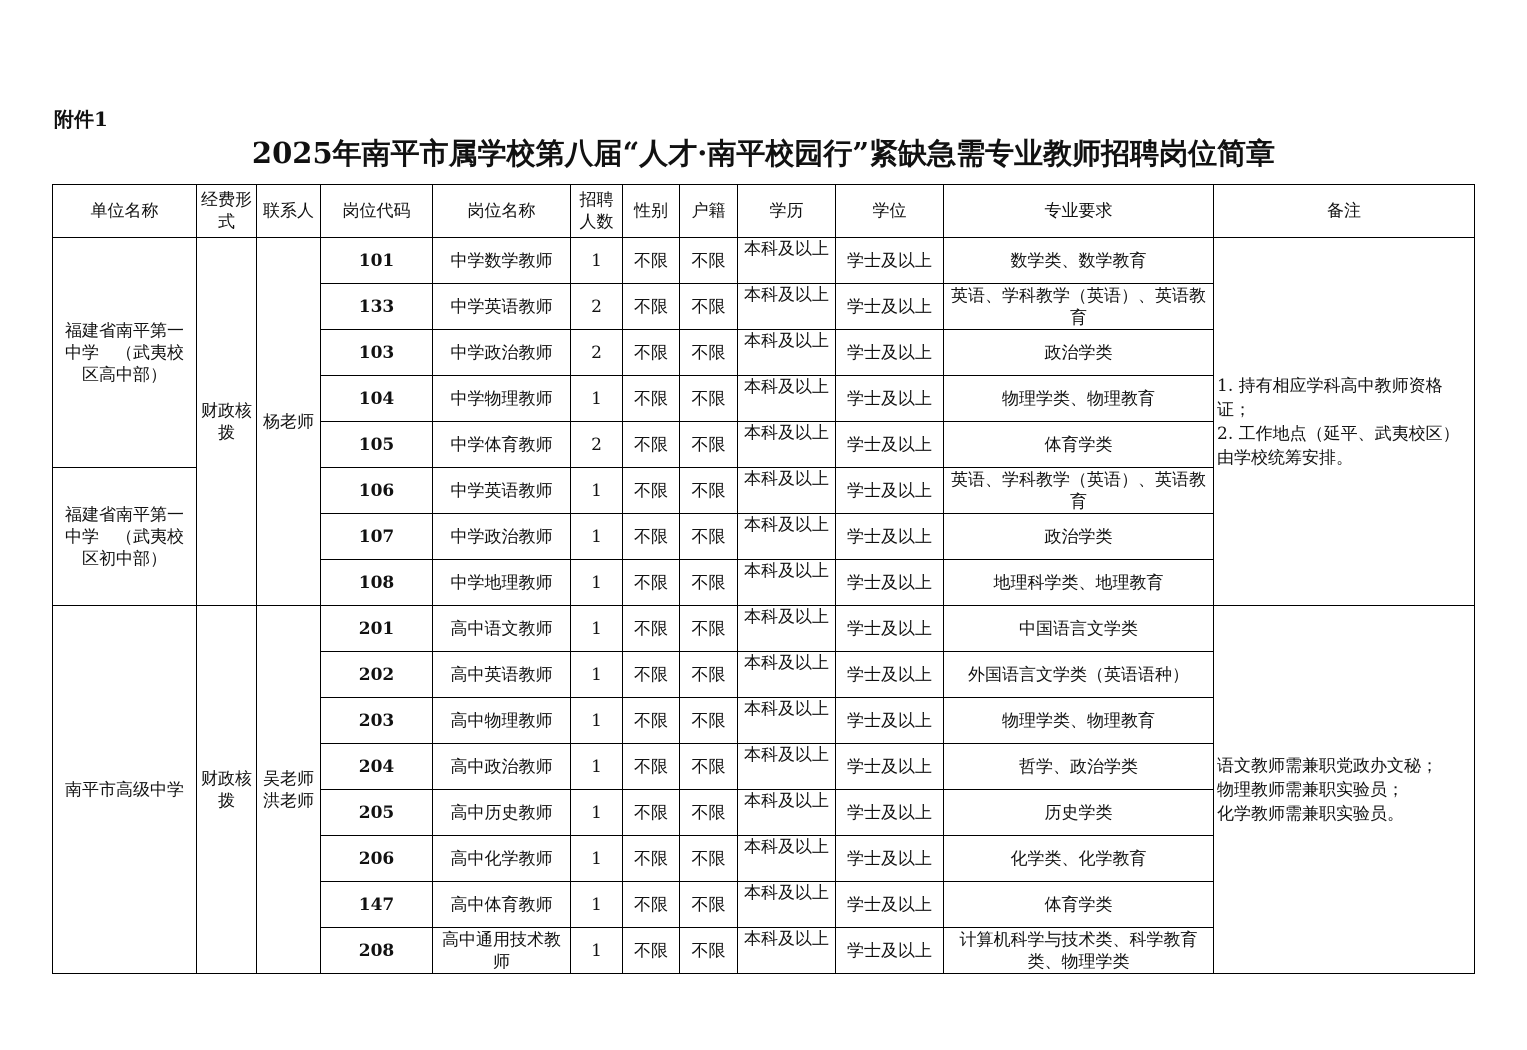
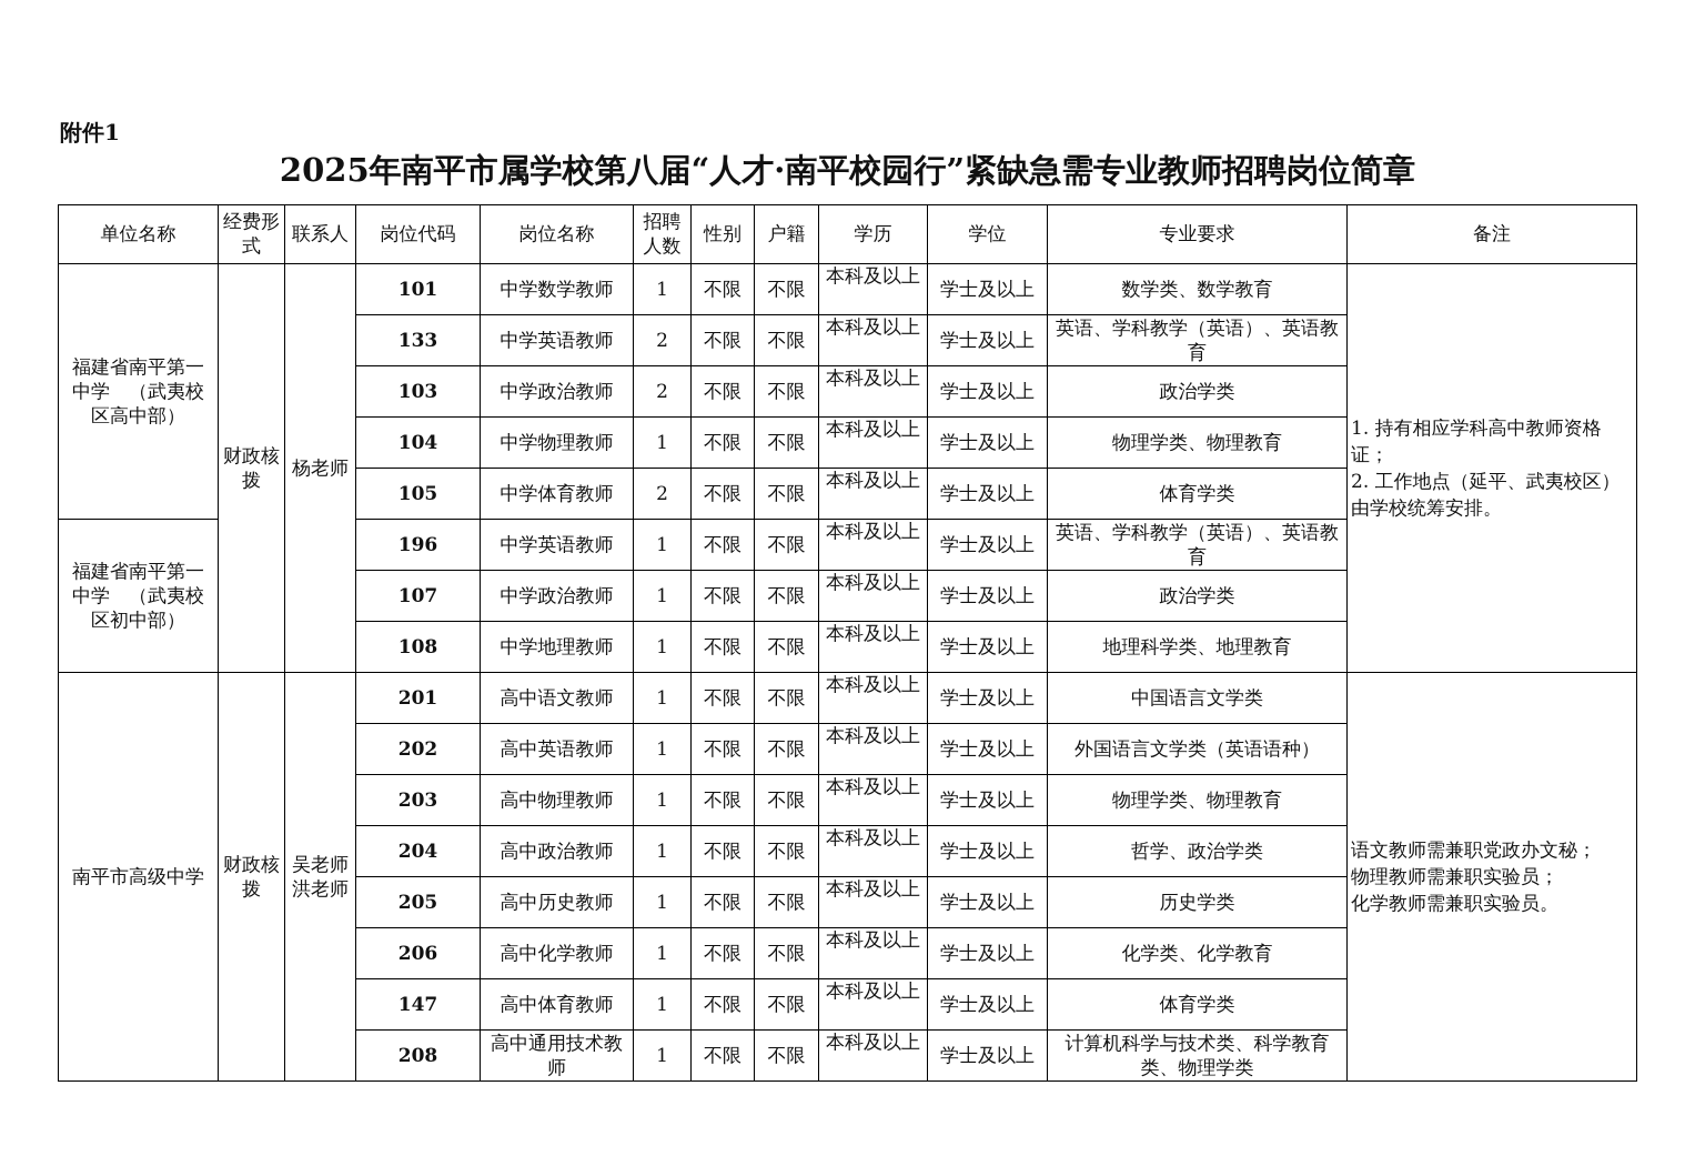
  附件1
  2025年南平市属学校第八届“人才·南平校园行”紧缺急需专业教师招聘岗位简章
  单位名称	经费形式	联系人	岗位代码	岗位名称	招聘人数	性别	户籍	学历	学位	专业要求	备注
  福建省南平第一中学 （武夷校区高中部）	财政核拨	杨老师	101	中学数学教师	1	不限	不限	本科及以上	学士及以上	数学类、数学教育	1. 持有相应学科高中教师资格证； 2. 工作地点（延平、武夷校区）由学校统筹安排。
  133	中学英语教师	2	不限	不限	本科及以上	学士及以上	英语、学科教学（英语）、英语教育
  103	中学政治教师	2	不限	不限	本科及以上	学士及以上	政治学类
  104	中学物理教师	1	不限	不限	本科及以上	学士及以上	物理学类、物理教育
  105	中学体育教师	2	不限	不限	本科及以上	学士及以上	体育学类
- 福建省南平第一中学 （武夷校区初中部）	106	中学英语教师	1	不限	不限	本科及以上	学士及以上	英语、学科教学（英语）、英语教育
+ 福建省南平第一中学 （武夷校区初中部）	196	中学英语教师	1	不限	不限	本科及以上	学士及以上	英语、学科教学（英语）、英语教育
  107	中学政治教师	1	不限	不限	本科及以上	学士及以上	政治学类
  108	中学地理教师	1	不限	不限	本科及以上	学士及以上	地理科学类、地理教育
  南平市高级中学	财政核拨	吴老师 洪老师	201	高中语文教师	1	不限	不限	本科及以上	学士及以上	中国语言文学类	语文教师需兼职党政办文秘； 物理教师需兼职实验员； 化学教师需兼职实验员。
  202	高中英语教师	1	不限	不限	本科及以上	学士及以上	外国语言文学类（英语语种）
  203	高中物理教师	1	不限	不限	本科及以上	学士及以上	物理学类、物理教育
  204	高中政治教师	1	不限	不限	本科及以上	学士及以上	哲学、政治学类
  205	高中历史教师	1	不限	不限	本科及以上	学士及以上	历史学类
  206	高中化学教师	1	不限	不限	本科及以上	学士及以上	化学类、化学教育
  147	高中体育教师	1	不限	不限	本科及以上	学士及以上	体育学类
  208	高中通用技术教师	1	不限	不限	本科及以上	学士及以上	计算机科学与技术类、科学教育类、物理学类
